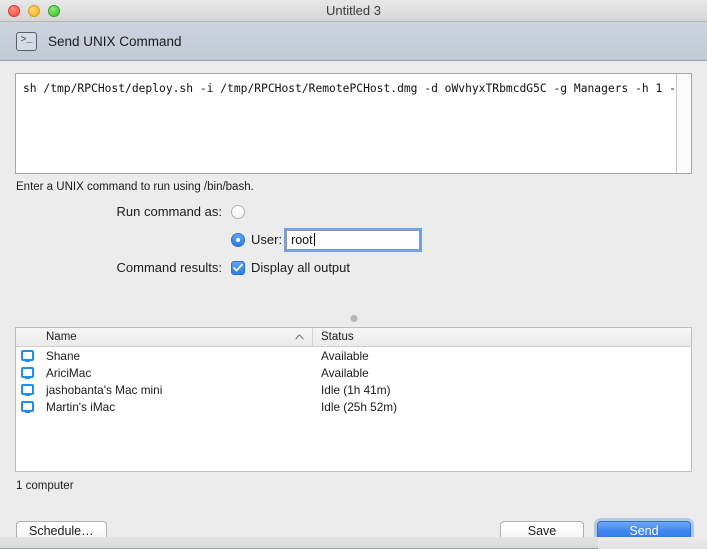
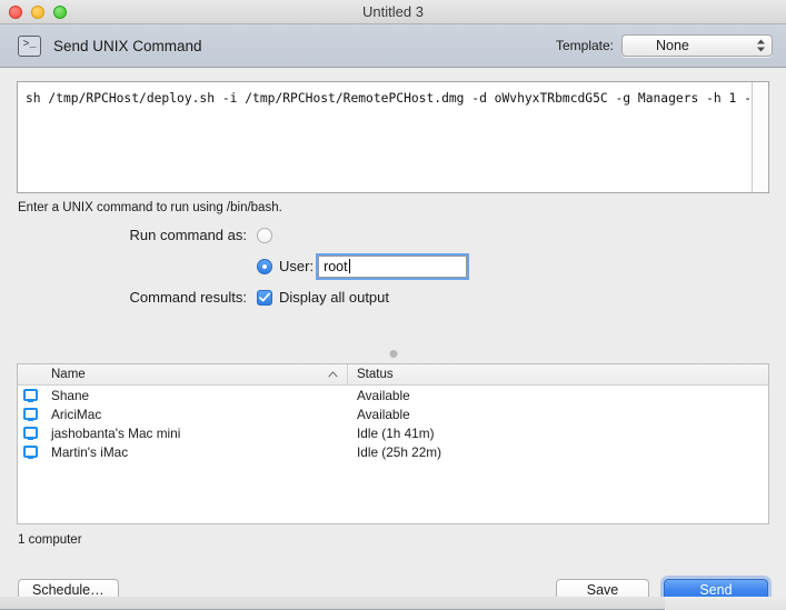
  Untitled 3
  >_
  Send UNIX Command
+ Template:
+ None
  sh /tmp/RPCHost/deploy.sh -i /tmp/RPCHost/RemotePCHost.dmg -d oWvhyxTRbmcdG5C -g Managers -h 1 -
  Enter a UNIX command to run using /bin/bash.
  Run command as:
  User:
  root
  Command results:
  Display all output
  Name
  Status
  Shane
  Available
  AriciMac
  Available
  jashobanta's Mac mini
  Idle (1h 41m)
  Martin's iMac
- Idle (25h 52m)
+ Idle (25h 22m)
  1 computer
  Schedule…
  Save
  Send
